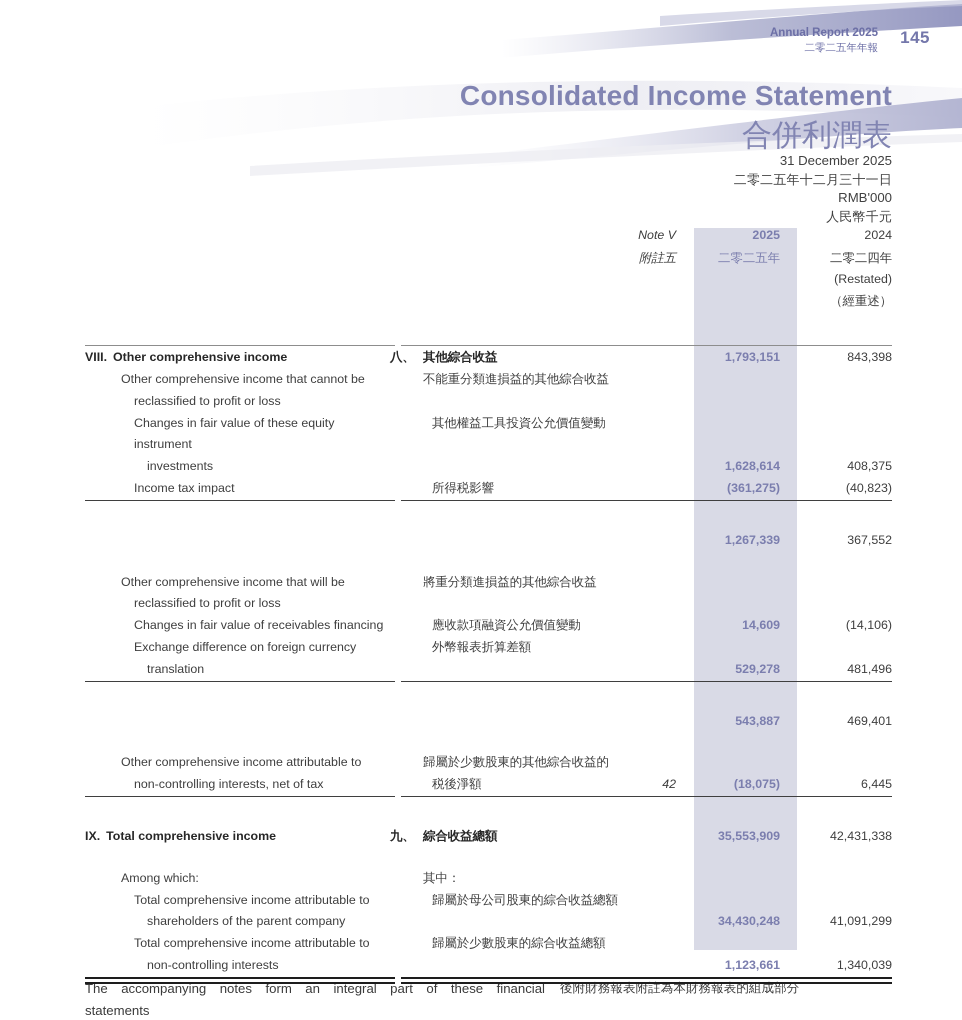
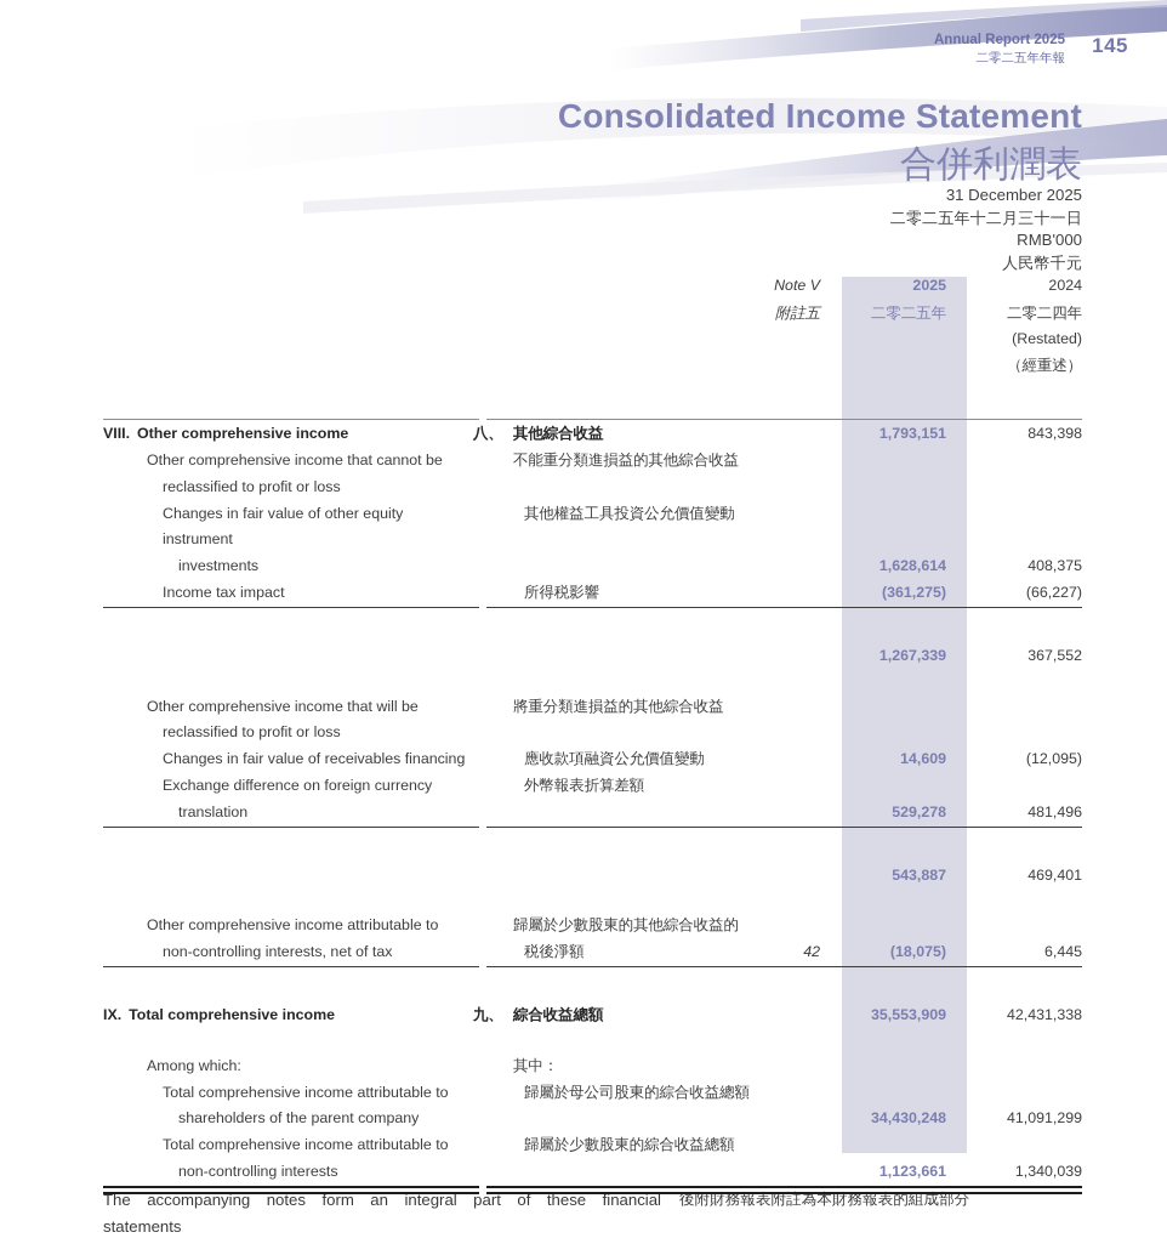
  Annual Report 2025
  二零二五年年報
  145
  Consolidated Income Statement
  合併利潤表
  31 December 2025
  二零二五年十二月三十一日
  RMB'000
  人民幣千元
  Note V
  2025
  2024
  附註五
  二零二五年
  二零二四年
  (Restated)
  （經重述）
  VIII. Other comprehensive income
  八、 其他綜合收益
  1,793,151
  843,398
  Other comprehensive income that cannot be
  reclassified to profit or loss
  不能重分類進損益的其他綜合收益
- Changes in fair value of these equity instrument
+ Changes in fair value of other equity instrument
  investments
  其他權益工具投資公允價值變動
  1,628,614
  408,375
  Income tax impact
  所得税影響
  (361,275)
- (40,823)
+ (66,227)
  1,267,339
  367,552
  Other comprehensive income that will be
  reclassified to profit or loss
  將重分類進損益的其他綜合收益
  Changes in fair value of receivables financing
  應收款項融資公允價值變動
  14,609
- (14,106)
+ (12,095)
  Exchange difference on foreign currency
  translation
  外幣報表折算差額
  529,278
  481,496
  543,887
  469,401
  Other comprehensive income attributable to
  non-controlling interests, net of tax
  歸屬於少數股東的其他綜合收益的
  税後淨額
  42
  (18,075)
  6,445
  IX. Total comprehensive income
  九、 綜合收益總額
  35,553,909
  42,431,338
  Among which:
  其中：
  Total comprehensive income attributable to
  shareholders of the parent company
  歸屬於母公司股東的綜合收益總額
  34,430,248
  41,091,299
  Total comprehensive income attributable to
  non-controlling interests
  歸屬於少數股東的綜合收益總額
  1,123,661
  1,340,039
  The accompanying notes form an integral part of these financial
  statements
  後附財務報表附註為本財務報表的組成部分
